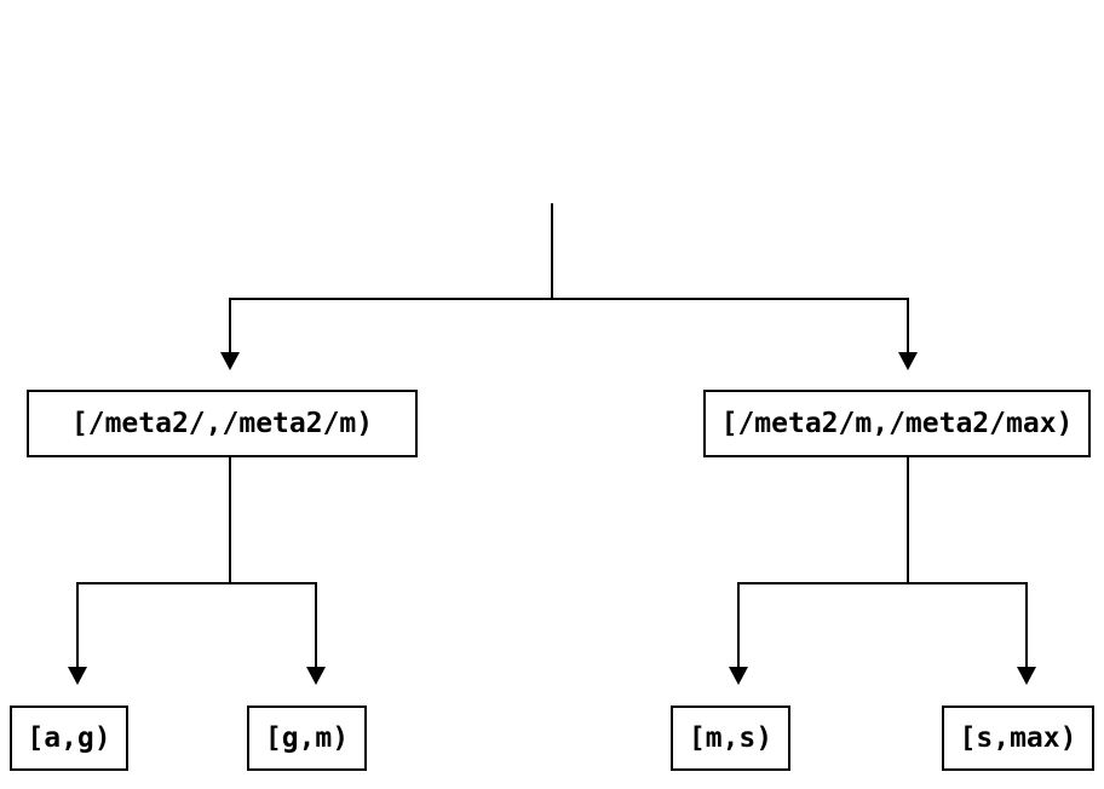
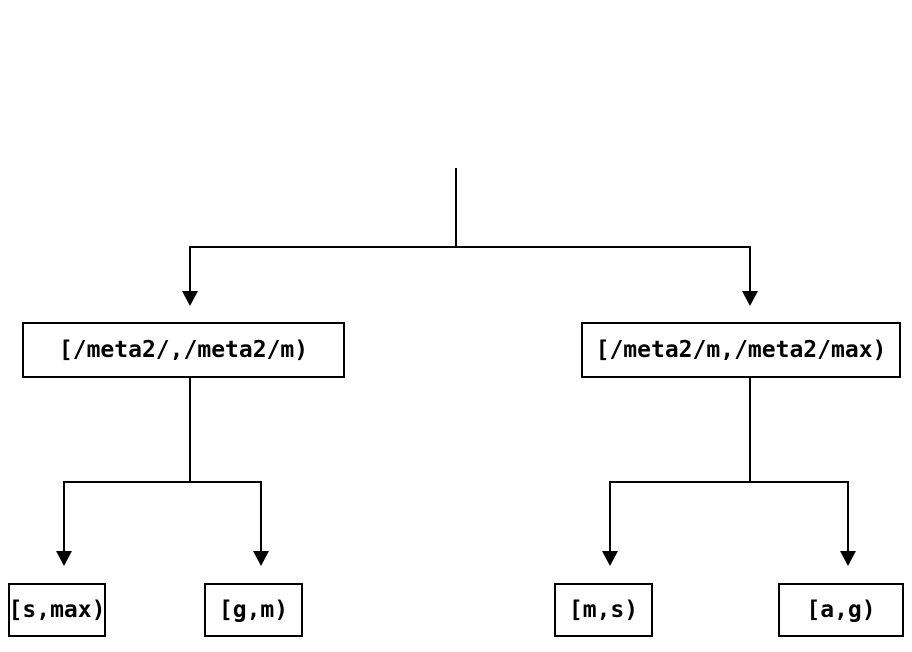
  [/meta2/,/meta2/m)
  [/meta2/m,/meta2/max)
- [a,g)
+ [s,max)
  [g,m)
  [m,s)
- [s,max)
+ [a,g)
